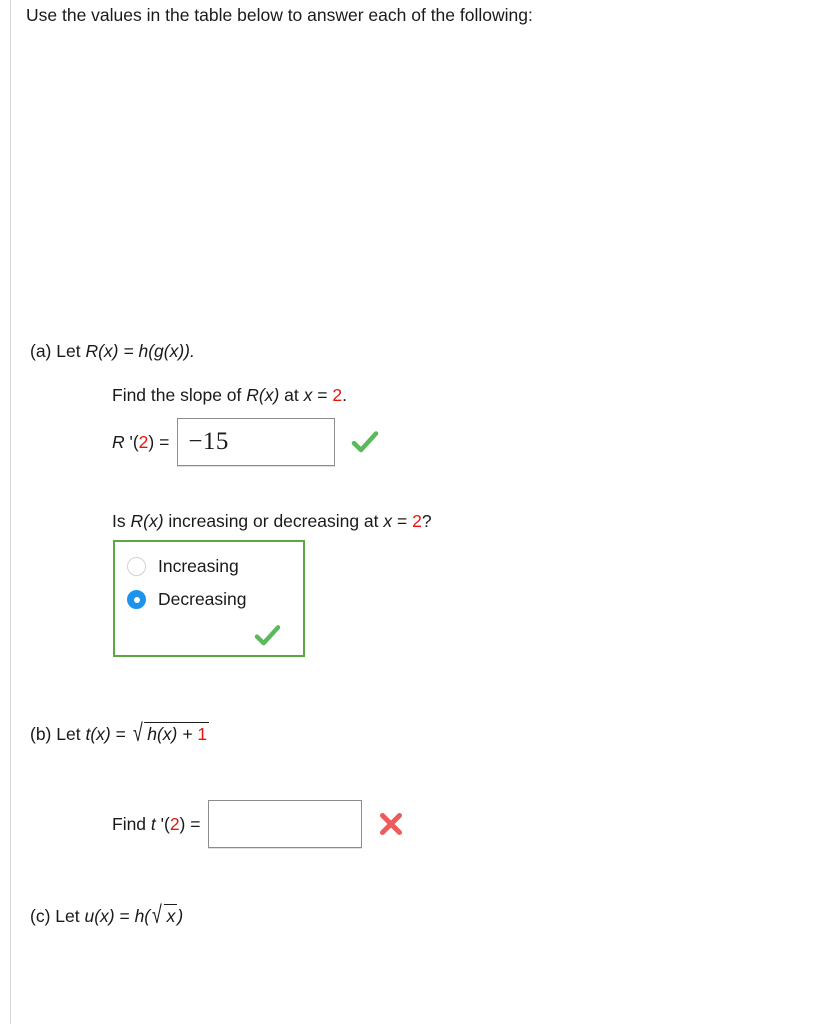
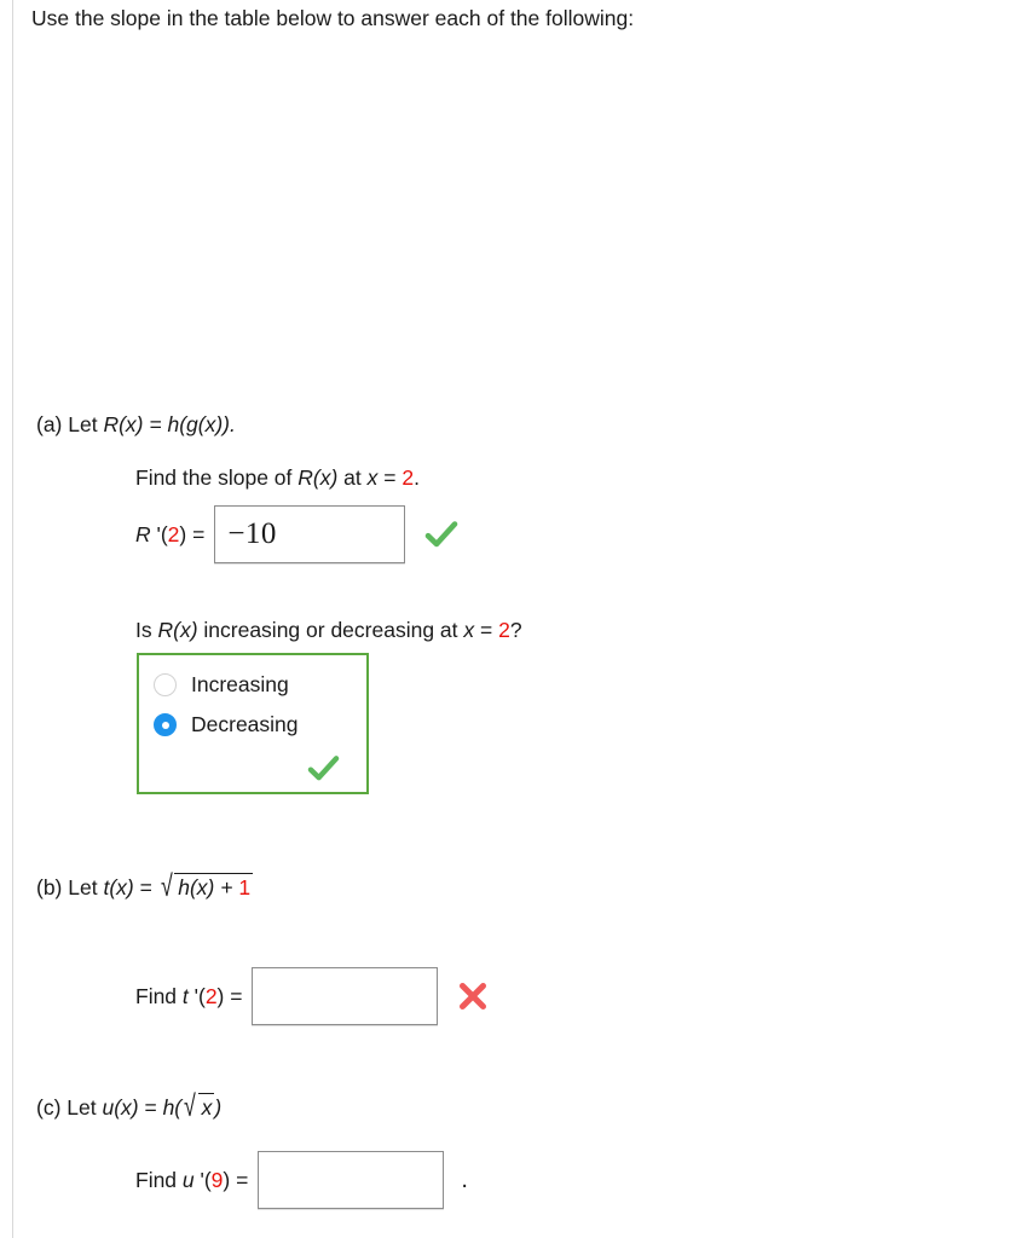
- Use the values in the table below to answer each of the following:
+ Use the slope in the table below to answer each of the following:
  (a) Let R(x) = h(g(x)).
  Find the slope of R(x) at x = 2.
  R '(2) =
- −15
+ −10
  Is R(x) increasing or decreasing at x = 2?
  Increasing
  Decreasing
  (b) Let t(x) = √ h(x) + 1
  Find t '(2) =
  (c) Let u(x) = h(√ x)
+ Find u '(9) =
+ .
